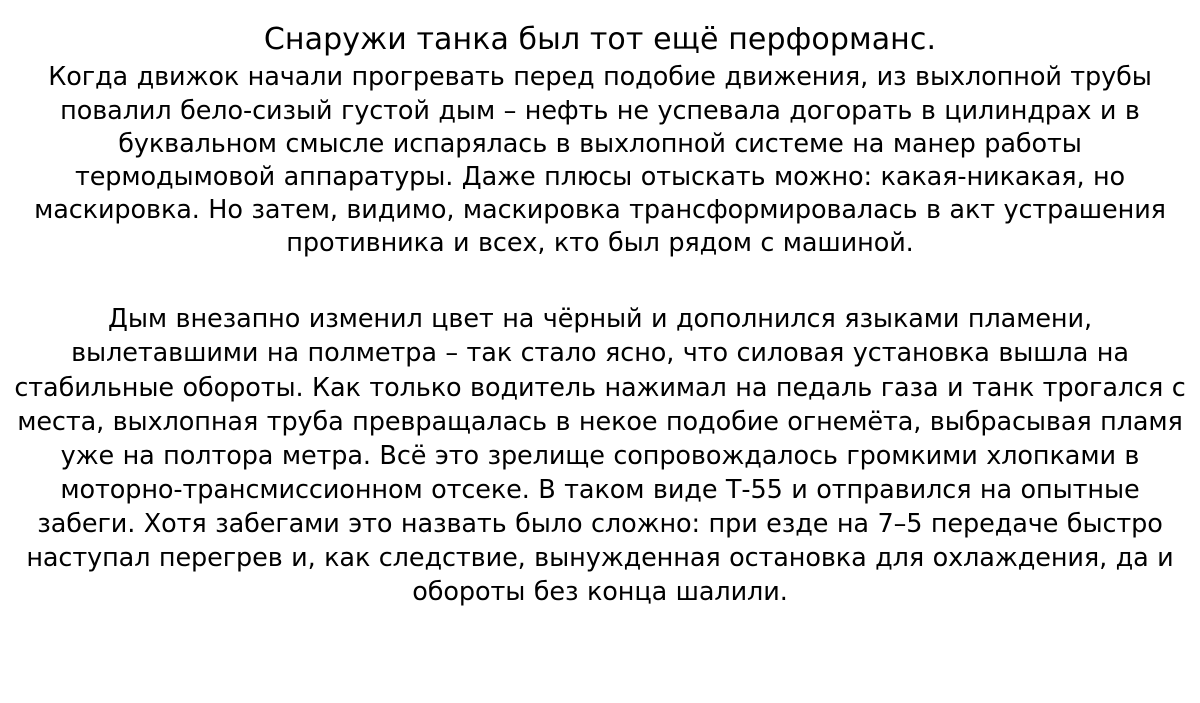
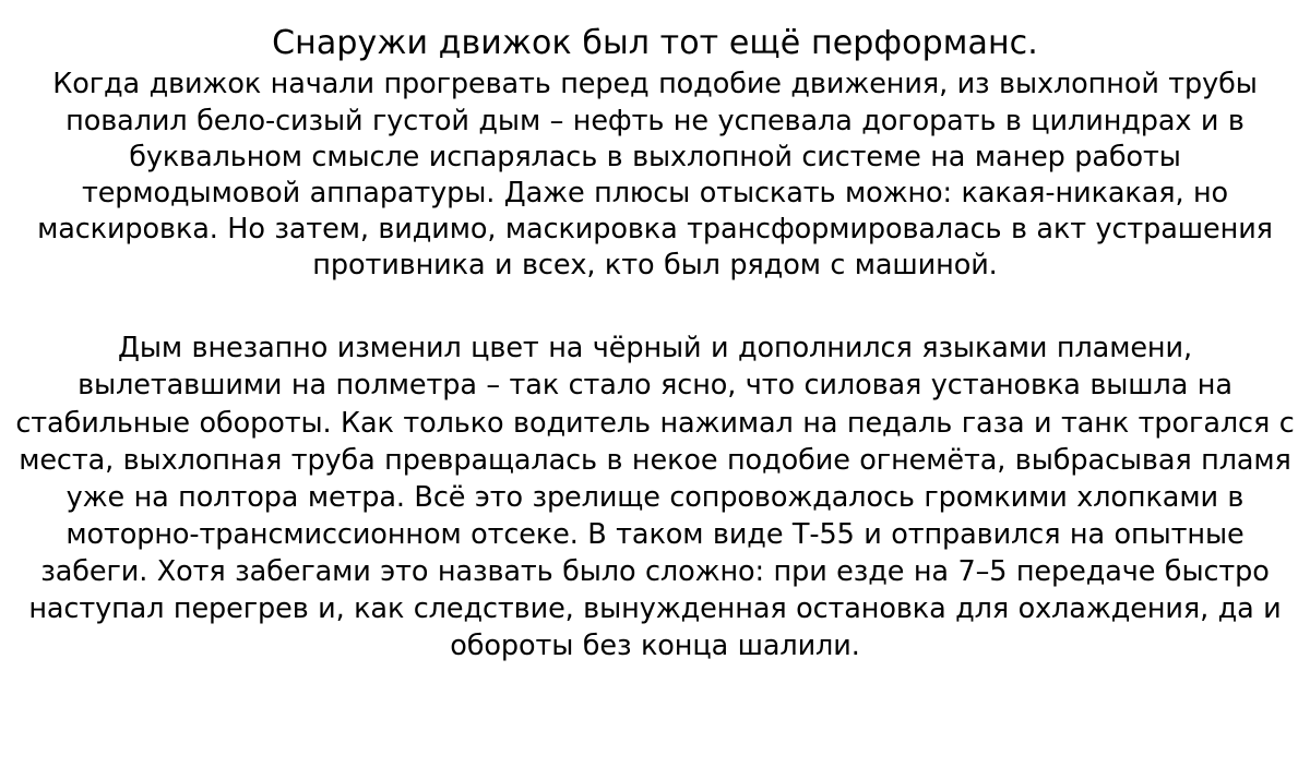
- Снаружи танка был тот ещё перформанс.
+ Снаружи движок был тот ещё перформанс.
  Когда движок начали прогревать перед подобие движения, из выхлопной трубы повалил бело-сизый густой дым – нефть не успевала догорать в цилиндрах и в буквальном смысле испарялась в выхлопной системе на манер работы термодымовой аппаратуры. Даже плюсы отыскать можно: какая-никакая, но маскировка. Но затем, видимо, маскировка трансформировалась в акт устрашения противника и всех, кто был рядом с машиной.
  Дым внезапно изменил цвет на чёрный и дополнился языками пламени, вылетавшими на полметра – так стало ясно, что силовая установка вышла на стабильные обороты. Как только водитель нажимал на педаль газа и танк трогался с места, выхлопная труба превращалась в некое подобие огнемёта, выбрасывая пламя уже на полтора метра. Всё это зрелище сопровождалось громкими хлопками в моторно-трансмиссионном отсеке. В таком виде Т-55 и отправился на опытные забеги. Хотя забегами это назвать было сложно: при езде на 7–5 передаче быстро наступал перегрев и, как следствие, вынужденная остановка для охлаждения, да и обороты без конца шалили.
